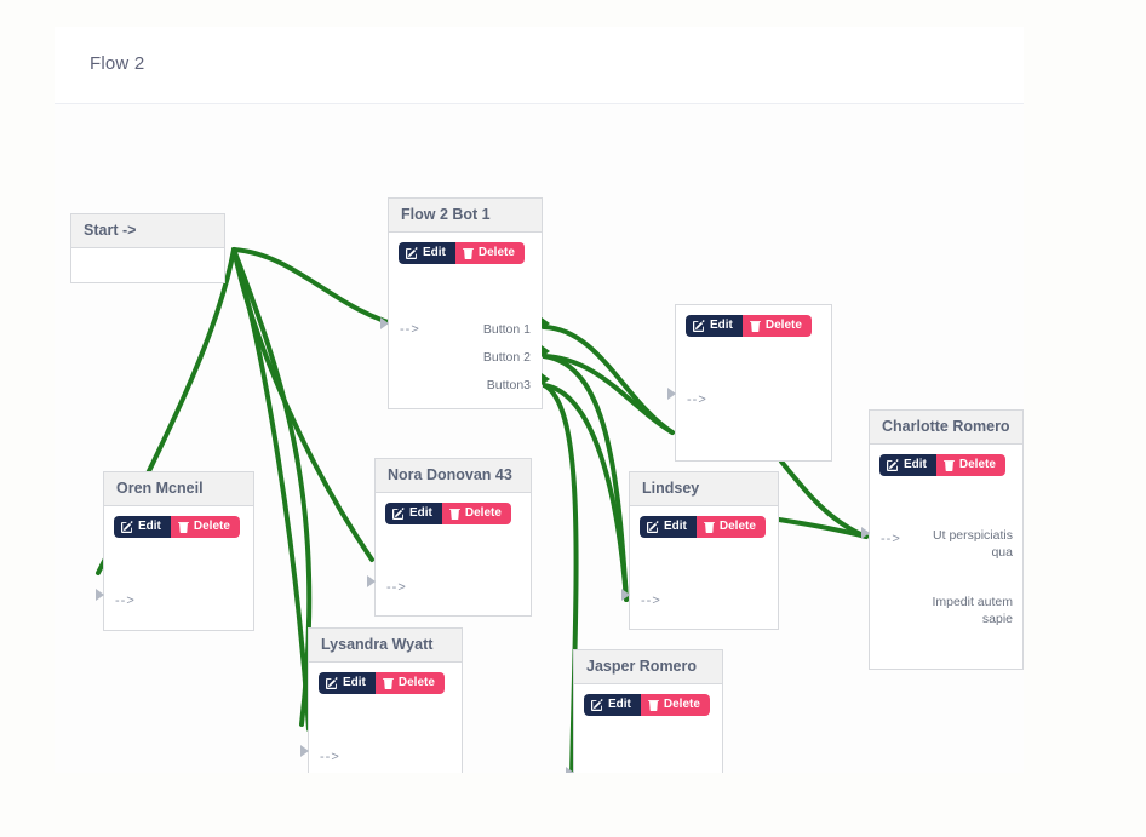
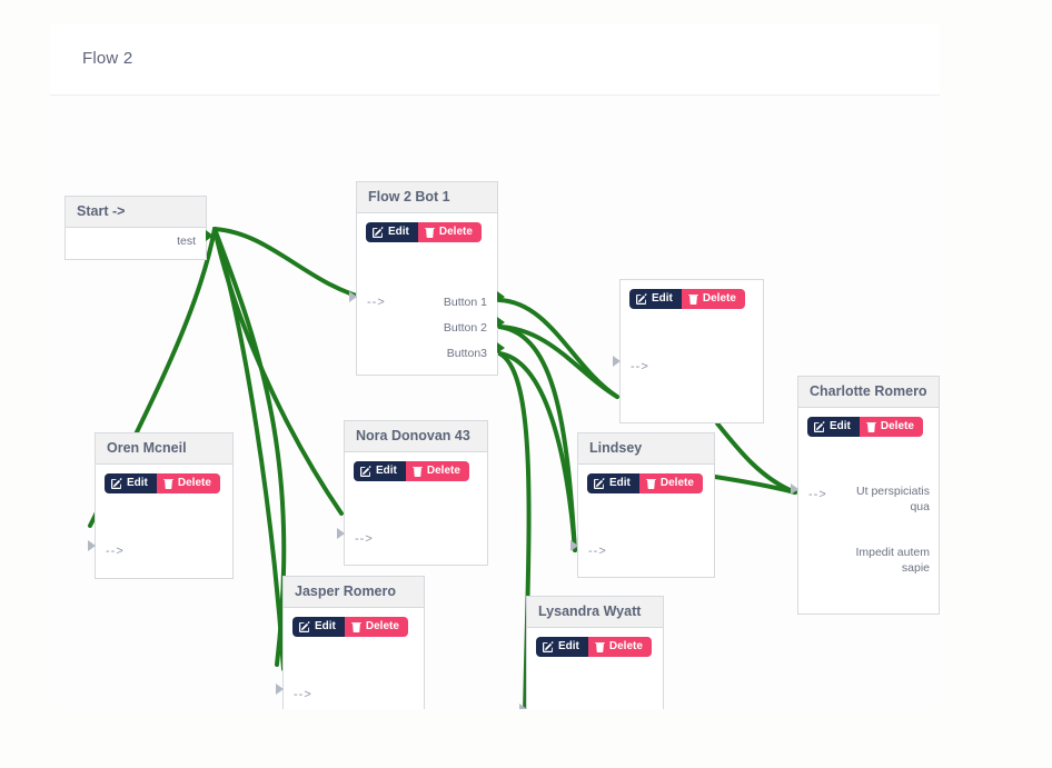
  Flow 2
  Start ->
+ test
  Flow 2 Bot 1
  Edit
  Delete
  -->
  Button 1
  Button 2
  Button3
  Edit
  Delete
  -->
  Charlotte Romero
  Edit
  Delete
  -->
  Ut perspiciatis qua
  Impedit autem sapie
  Oren Mcneil
  Edit
  Delete
  -->
  Nora Donovan 43
  Edit
  Delete
  -->
  Lindsey
  Edit
  Delete
  -->
- Lysandra Wyatt
+ Jasper Romero
  Edit
  Delete
  -->
- Jasper Romero
+ Lysandra Wyatt
  Edit
  Delete
